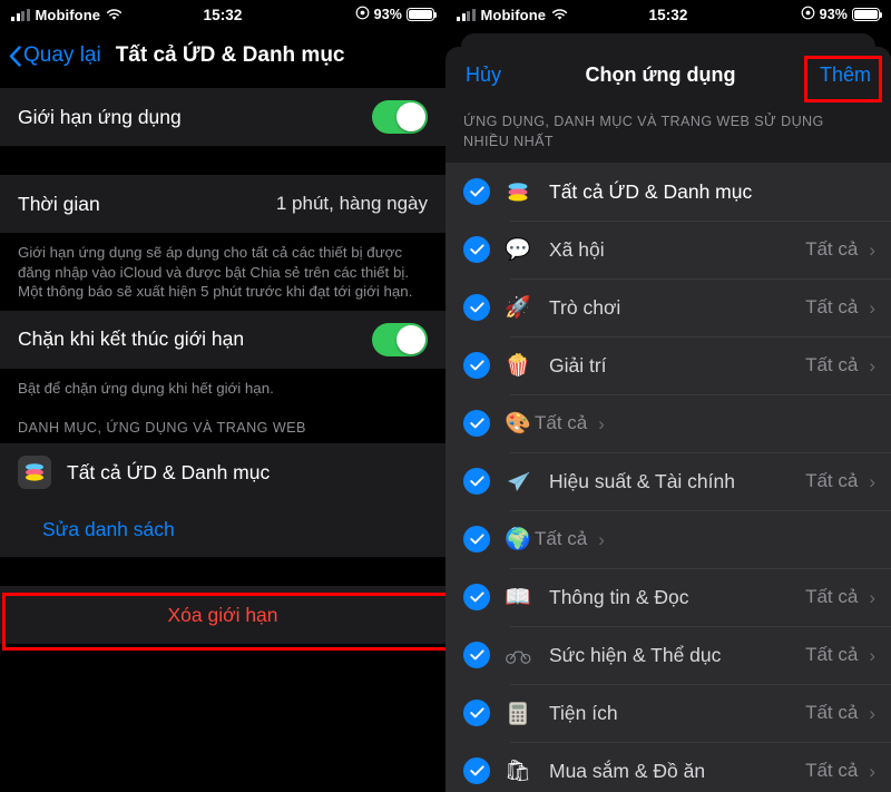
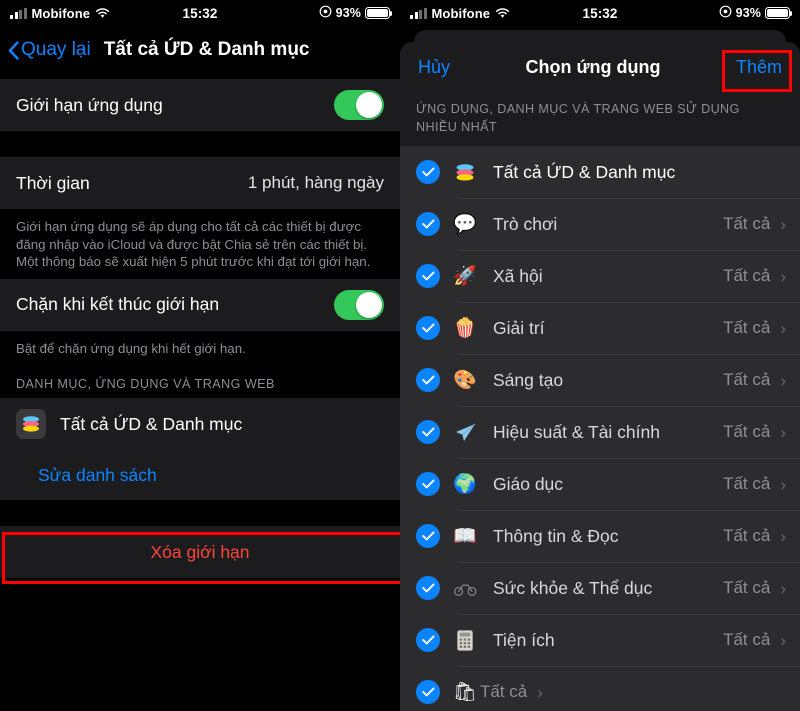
  Mobifone
  15:32
  93%
  Quay lại
  Tất cả ỨD & Danh mục
  Giới hạn ứng dụng
  Thời gian
  1 phút, hàng ngày
  Giới hạn ứng dụng sẽ áp dụng cho tất cả các thiết bị được đăng nhập vào iCloud và được bật Chia sẻ trên các thiết bị. Một thông báo sẽ xuất hiện 5 phút trước khi đạt tới giới hạn.
  Chặn khi kết thúc giới hạn
  Bật để chặn ứng dụng khi hết giới hạn.
  DANH MỤC, ỨNG DỤNG VÀ TRANG WEB
  Tất cả ỨD & Danh mục
  Sửa danh sách
  Xóa giới hạn
  Mobifone
  15:32
  93%
  Hủy
  Chọn ứng dụng
  Thêm
  ỨNG DỤNG, DANH MỤC VÀ TRANG WEB SỬ DỤNG NHIỀU NHẤT
  Tất cả ỨD & Danh mục
  💬
- Xã hội
+ Trò chơi
  Tất cả
  ›
  🚀
- Trò chơi
+ Xã hội
  Tất cả
  ›
  🍿
  Giải trí
  Tất cả
  ›
  🎨
+ Sáng tạo
  Tất cả
  ›
  Hiệu suất & Tài chính
  Tất cả
  ›
  🌍
+ Giáo dục
  Tất cả
  ›
  📖
  Thông tin & Đọc
  Tất cả
  ›
- Sức hiện & Thể dục
+ Sức khỏe & Thể dục
  Tất cả
  ›
  Tiện ích
  Tất cả
  ›
  🛍
- Mua sắm & Đồ ăn
  Tất cả
  ›
